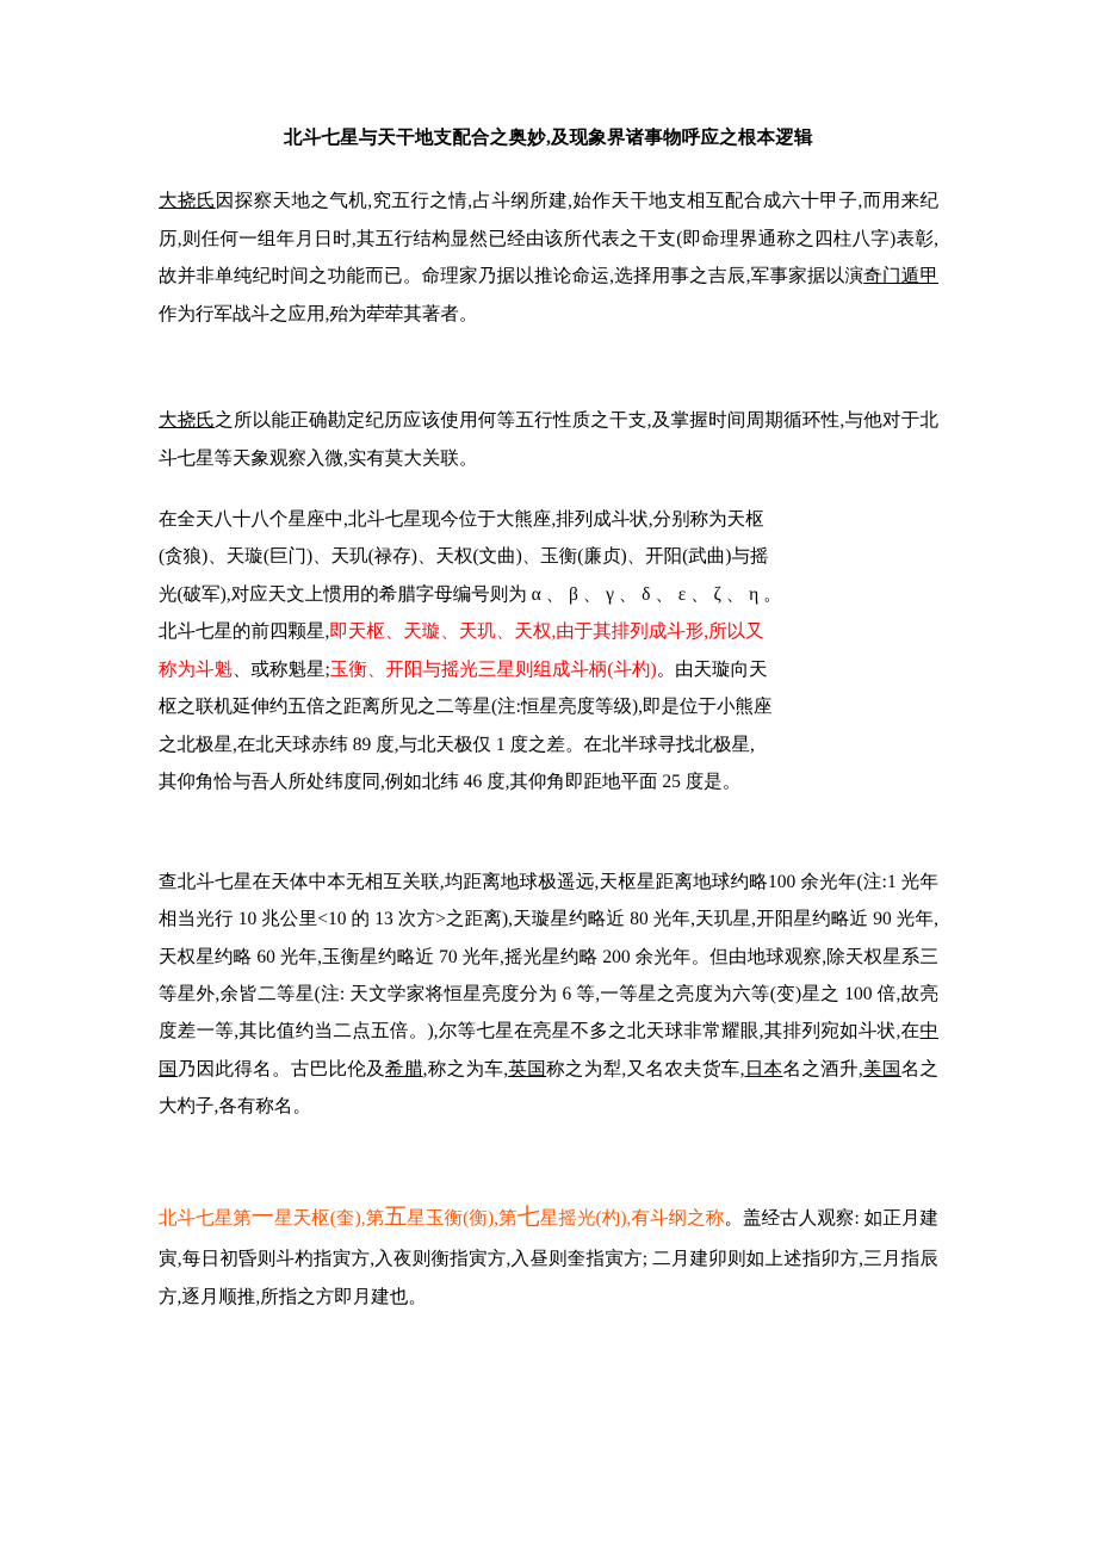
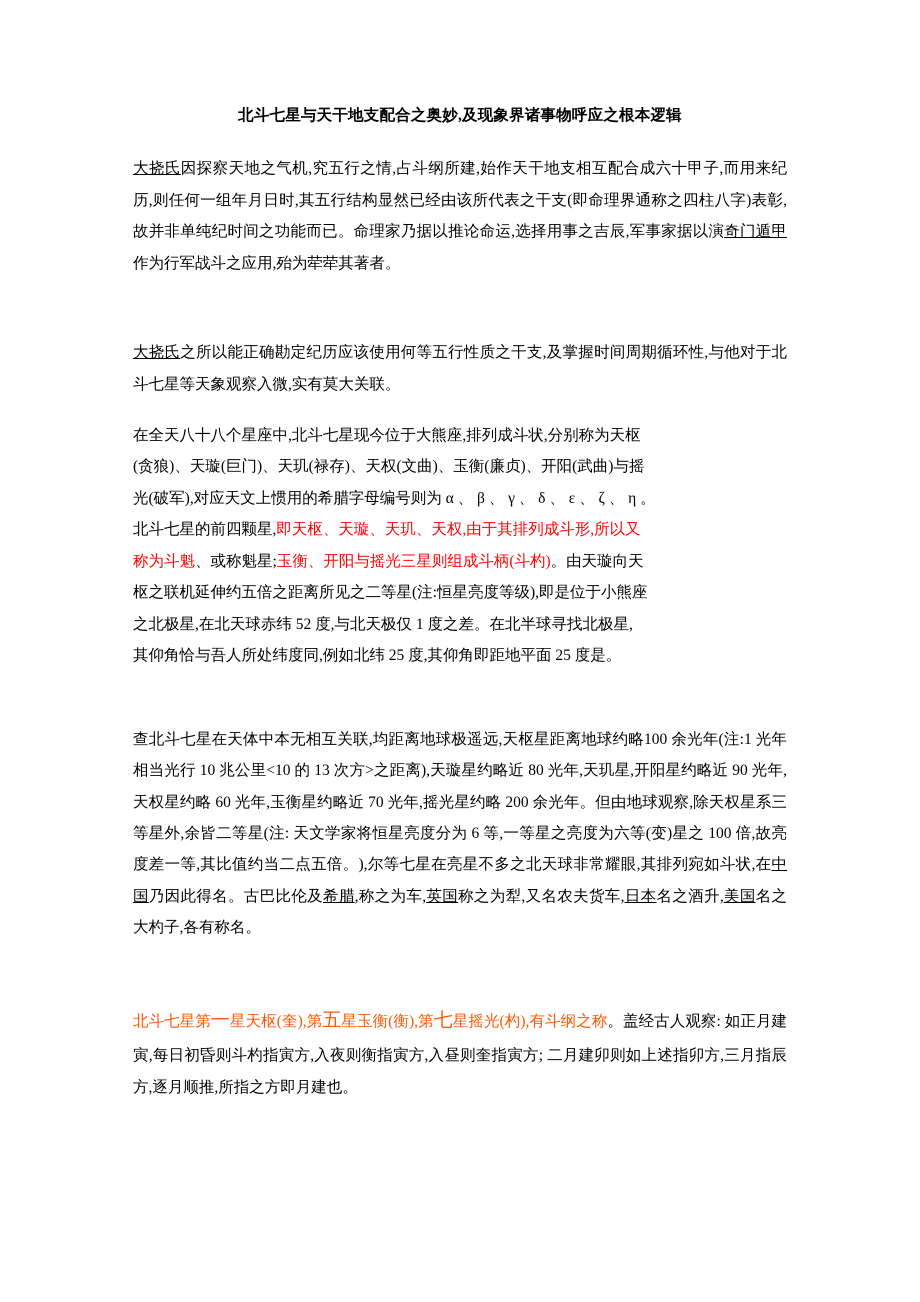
  北斗七星与天干地支配合之奥妙,及现象界诸事物呼应之根本逻辑
  大挠氏因探察天地之气机,究五行之情,占斗纲所建,始作天干地支相互配合成六十甲子,而用来纪历,则任何一组年月日时,其五行结构显然已经由该所代表之干支(即命理界通称之四柱八字)表彰,故并非单纯纪时间之功能而已。命理家乃据以推论命运,选择用事之吉辰,军事家据以演奇门遁甲作为行军战斗之应用,殆为荦荦其著者。
  大挠氏之所以能正确勘定纪历应该使用何等五行性质之干支,及掌握时间周期循环性,与他对于北斗七星等天象观察入微,实有莫大关联。
  在全天八十八个星座中,北斗七星现今位于大熊座,排列成斗状,分别称为天枢
  (贪狼)、天璇(巨门)、天玑(禄存)、天权(文曲)、玉衡(廉贞)、开阳(武曲)与摇
  光(破军),对应天文上惯用的希腊字母编号则为 α 、 β 、 γ 、 δ 、 ε 、 ζ 、 η 。
  北斗七星的前四颗星,即天枢、天璇、天玑、天权,由于其排列成斗形,所以又
  称为斗魁、或称魁星;玉衡、开阳与摇光三星则组成斗柄(斗杓)。由天璇向天
  枢之联机延伸约五倍之距离所见之二等星(注:恒星亮度等级),即是位于小熊座
- 之北极星,在北天球赤纬 89 度,与北天极仅 1 度之差。在北半球寻找北极星,
+ 之北极星,在北天球赤纬 52 度,与北天极仅 1 度之差。在北半球寻找北极星,
- 其仰角恰与吾人所处纬度同,例如北纬 46 度,其仰角即距地平面 25 度是。
+ 其仰角恰与吾人所处纬度同,例如北纬 25 度,其仰角即距地平面 25 度是。
  查北斗七星在天体中本无相互关联,均距离地球极遥远,天枢星距离地球约略100 余光年(注:1 光年相当光行 10 兆公里<10 的 13 次方>之距离),天璇星约略近 80 光年,天玑星,开阳星约略近 90 光年,天权星约略 60 光年,玉衡星约略近 70 光年,摇光星约略 200 余光年。但由地球观察,除天权星系三等星外,余皆二等星(注: 天文学家将恒星亮度分为 6 等,一等星之亮度为六等(变)星之 100 倍,故亮度差一等,其比值约当二点五倍。),尔等七星在亮星不多之北天球非常耀眼,其排列宛如斗状,在中国乃因此得名。古巴比伦及希腊,称之为车,英国称之为犁,又名农夫货车,日本名之酒升,美国名之大杓子,各有称名。
  北斗七星第一星天枢(奎),第五星玉衡(衡),第七星摇光(杓),有斗纲之称。盖经古人观察: 如正月建寅,每日初昏则斗杓指寅方,入夜则衡指寅方,入昼则奎指寅方; 二月建卯则如上述指卯方,三月指辰方,逐月顺推,所指之方即月建也。
